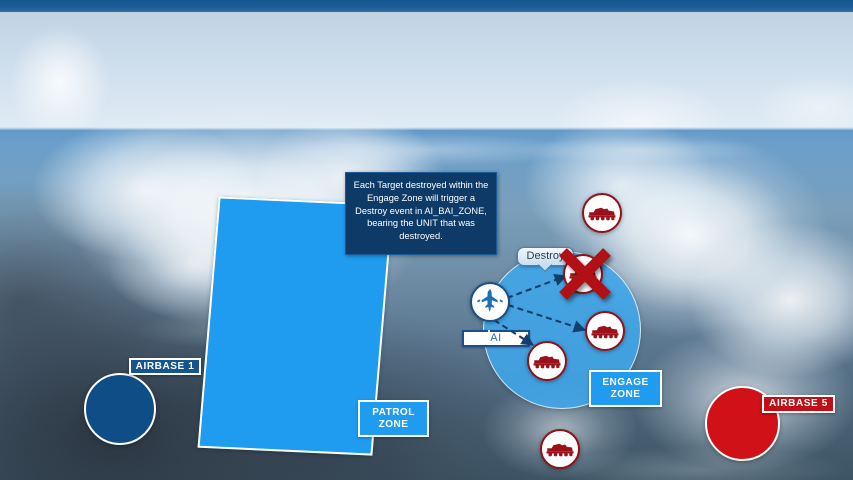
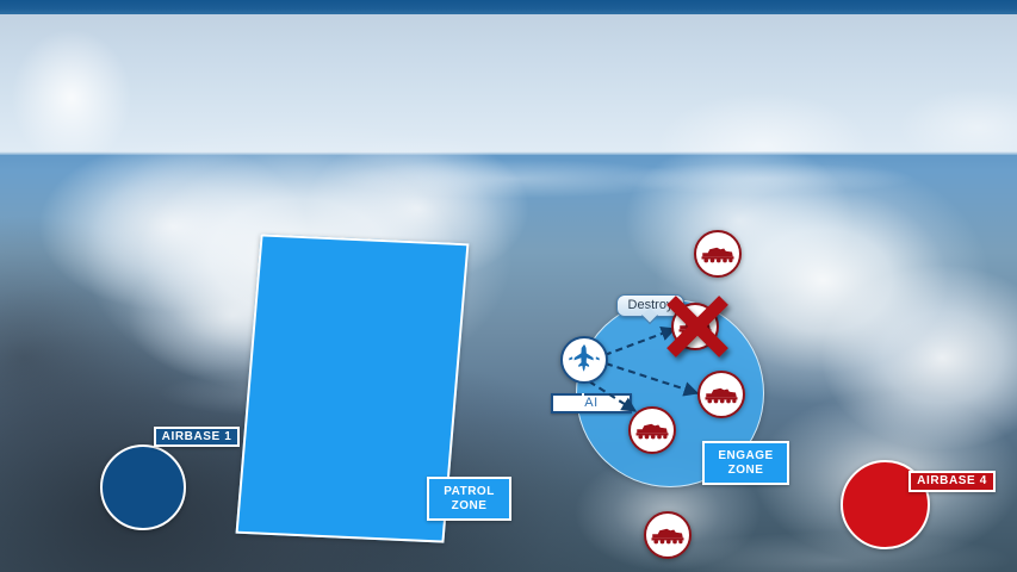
  AIRBASE 1
- AIRBASE 5
+ AIRBASE 4
  PATROL
  ZONE
  ENGAGE
  ZONE
- Each Target destroyed within the Engage Zone will trigger a Destroy event in AI_BAI_ZONE, bearing the UNIT that was destroyed.
  AI
  Destro
